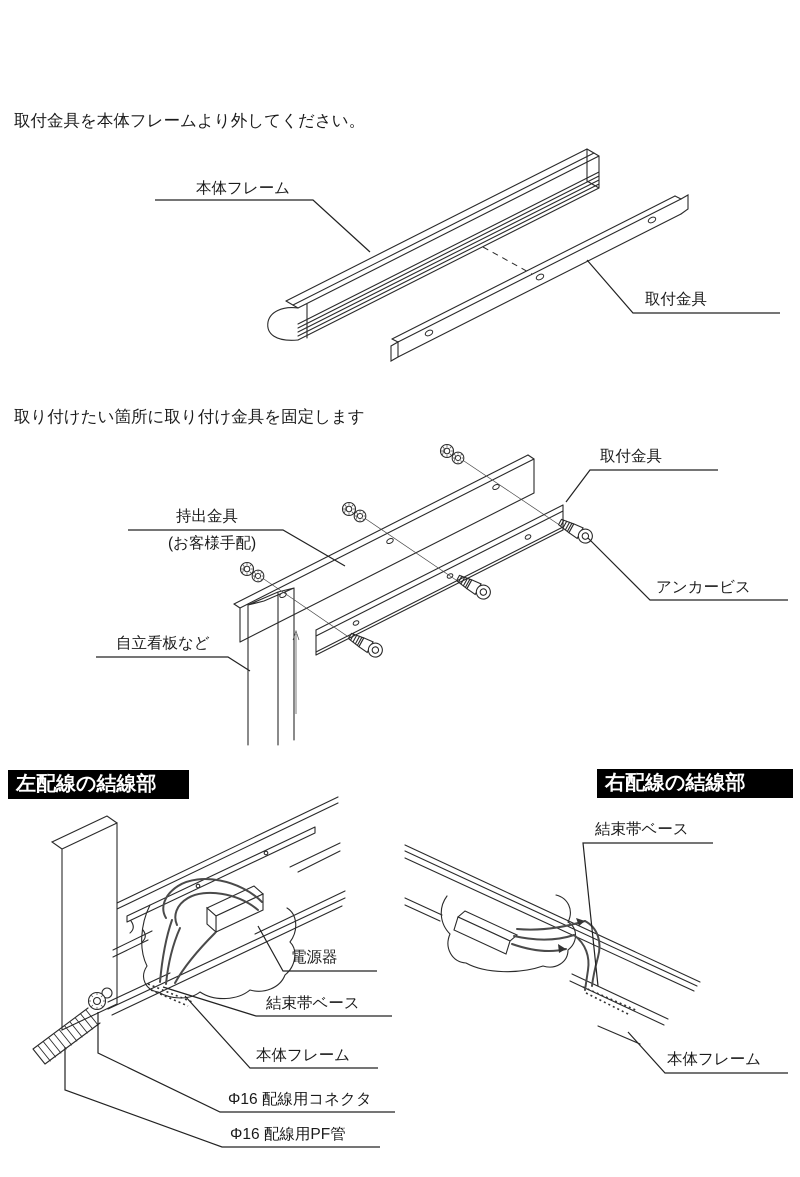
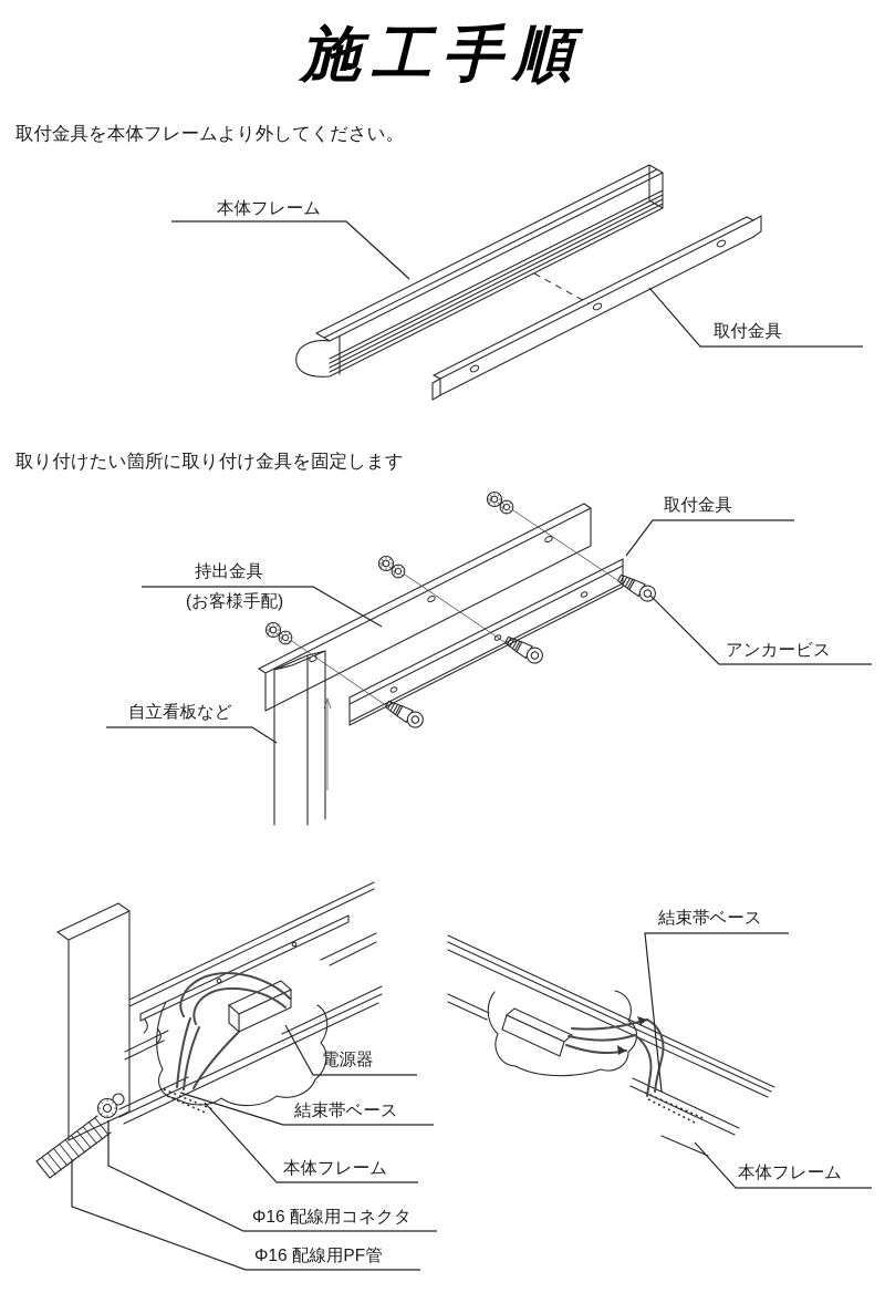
+ 施工手順
  取付金具を本体フレームより外してください。
  取り付けたい箇所に取り付け金具を固定します
  本体フレーム
  取付金具
  取付金具
  持出金具
  (お客様手配)
  アンカービス
  自立看板など
- 左配線の結線部
- 右配線の結線部
  電源器
  結束帯ベース
  本体フレーム
  Φ16 配線用コネクタ
  Φ16 配線用PF管
  結束帯ベース
  本体フレーム
